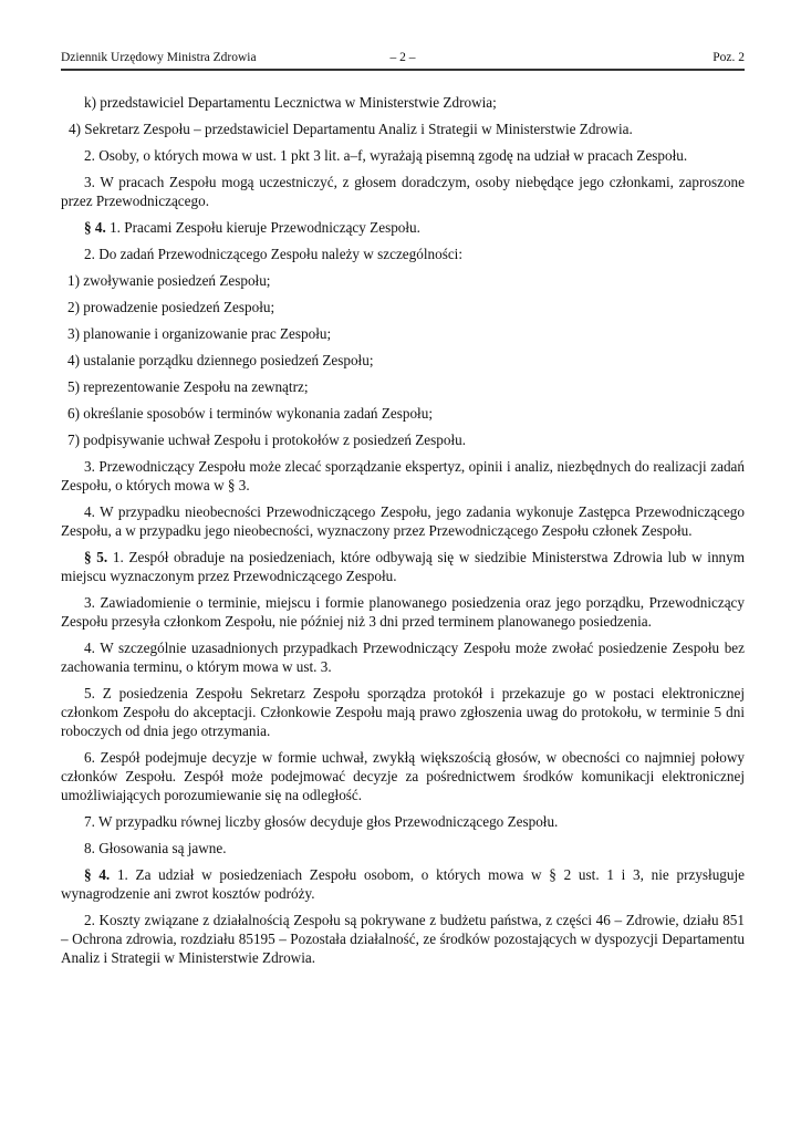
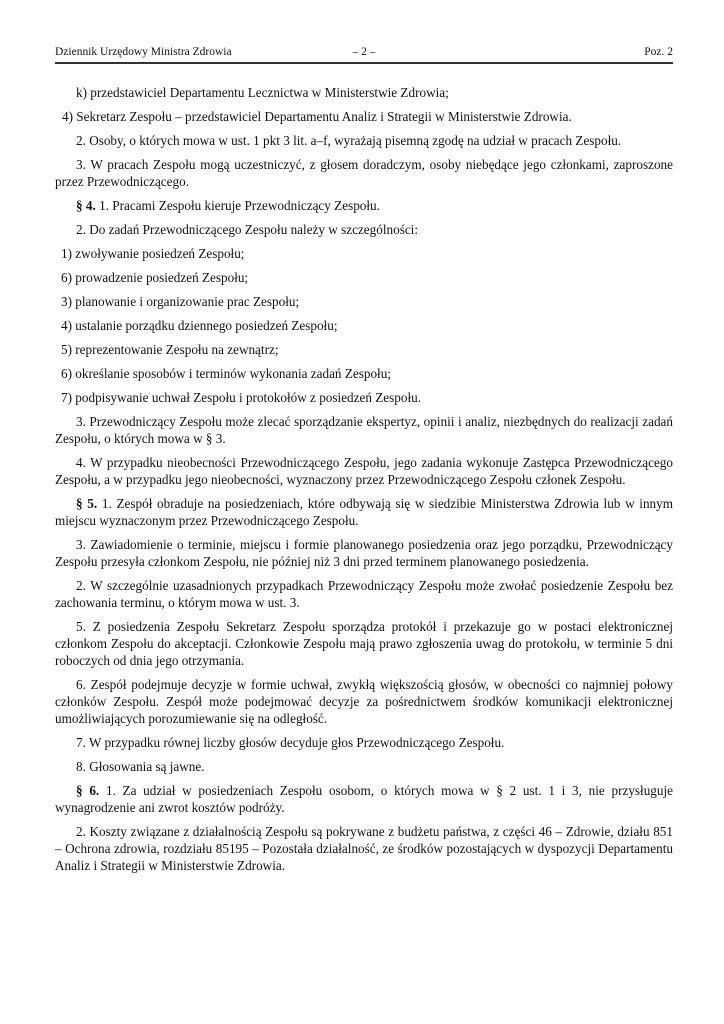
  Dziennik Urzędowy Ministra Zdrowia
  – 2 –
  Poz. 2
  k) przedstawiciel Departamentu Lecznictwa w Ministerstwie Zdrowia;
  4) Sekretarz Zespołu – przedstawiciel Departamentu Analiz i Strategii w Ministerstwie Zdrowia.
  2. Osoby, o których mowa w ust. 1 pkt 3 lit. a–f, wyrażają pisemną zgodę na udział w pracach Zespołu.
  3. W pracach Zespołu mogą uczestniczyć, z głosem doradczym, osoby niebędące jego członkami, zaproszone przez Przewodniczącego.
  § 4. 1. Pracami Zespołu kieruje Przewodniczący Zespołu.
  2. Do zadań Przewodniczącego Zespołu należy w szczególności:
  1) zwoływanie posiedzeń Zespołu;
- 2) prowadzenie posiedzeń Zespołu;
+ 6) prowadzenie posiedzeń Zespołu;
  3) planowanie i organizowanie prac Zespołu;
  4) ustalanie porządku dziennego posiedzeń Zespołu;
  5) reprezentowanie Zespołu na zewnątrz;
  6) określanie sposobów i terminów wykonania zadań Zespołu;
  7) podpisywanie uchwał Zespołu i protokołów z posiedzeń Zespołu.
  3. Przewodniczący Zespołu może zlecać sporządzanie ekspertyz, opinii i analiz, niezbędnych do realizacji zadań Zespołu, o których mowa w § 3.
  4. W przypadku nieobecności Przewodniczącego Zespołu, jego zadania wykonuje Zastępca Przewodniczącego Zespołu, a w przypadku jego nieobecności, wyznaczony przez Przewodniczącego Zespołu członek Zespołu.
  § 5. 1. Zespół obraduje na posiedzeniach, które odbywają się w siedzibie Ministerstwa Zdrowia lub w innym miejscu wyznaczonym przez Przewodniczącego Zespołu.
  3. Zawiadomienie o terminie, miejscu i formie planowanego posiedzenia oraz jego porządku, Przewodniczący Zespołu przesyła członkom Zespołu, nie później niż 3 dni przed terminem planowanego posiedzenia.
- 4. W szczególnie uzasadnionych przypadkach Przewodniczący Zespołu może zwołać posiedzenie Zespołu bez zachowania terminu, o którym mowa w ust. 3.
+ 2. W szczególnie uzasadnionych przypadkach Przewodniczący Zespołu może zwołać posiedzenie Zespołu bez zachowania terminu, o którym mowa w ust. 3.
  5. Z posiedzenia Zespołu Sekretarz Zespołu sporządza protokół i przekazuje go w postaci elektronicznej członkom Zespołu do akceptacji. Członkowie Zespołu mają prawo zgłoszenia uwag do protokołu, w terminie 5 dni roboczych od dnia jego otrzymania.
  6. Zespół podejmuje decyzje w formie uchwał, zwykłą większością głosów, w obecności co najmniej połowy członków Zespołu. Zespół może podejmować decyzje za pośrednictwem środków komunikacji elektronicznej umożliwiających porozumiewanie się na odległość.
  7. W przypadku równej liczby głosów decyduje głos Przewodniczącego Zespołu.
  8. Głosowania są jawne.
- § 4. 1. Za udział w posiedzeniach Zespołu osobom, o których mowa w § 2 ust. 1 i 3, nie przysługuje wynagrodzenie ani zwrot kosztów podróży.
+ § 6. 1. Za udział w posiedzeniach Zespołu osobom, o których mowa w § 2 ust. 1 i 3, nie przysługuje wynagrodzenie ani zwrot kosztów podróży.
  2. Koszty związane z działalnością Zespołu są pokrywane z budżetu państwa, z części 46 – Zdrowie, działu 851 – Ochrona zdrowia, rozdziału 85195 – Pozostała działalność, ze środków pozostających w dyspozycji Departamentu Analiz i Strategii w Ministerstwie Zdrowia.
